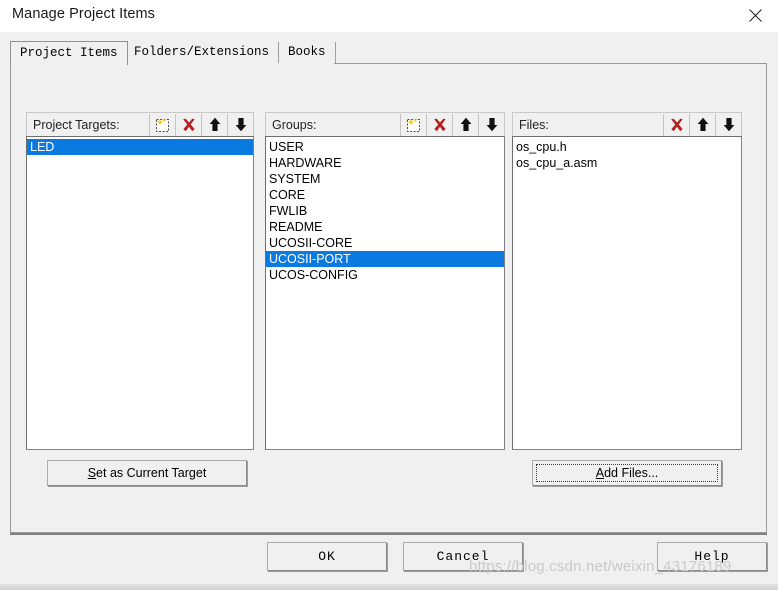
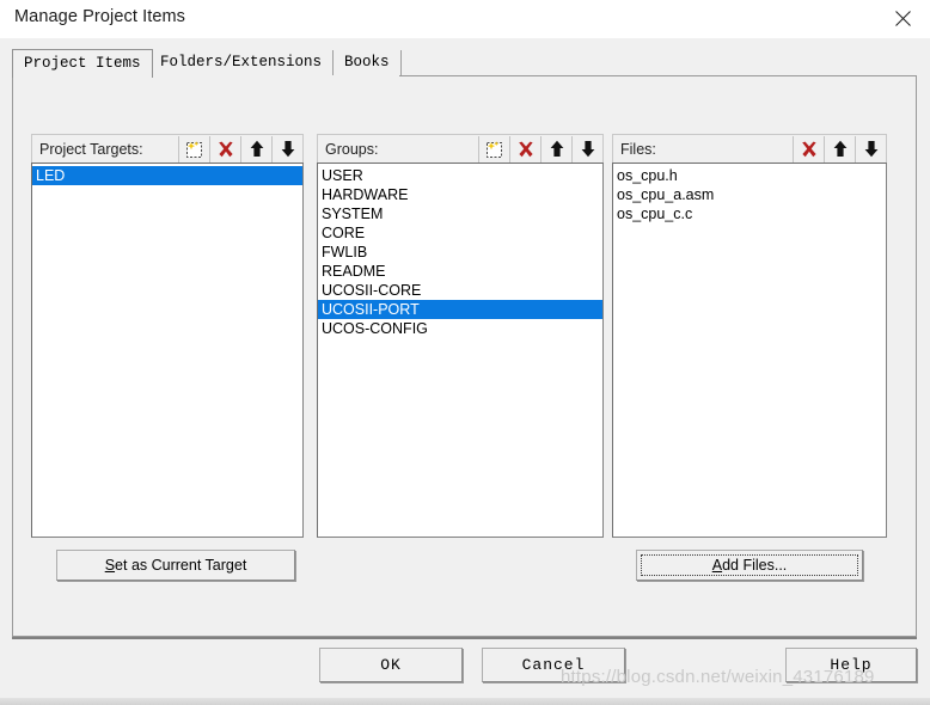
  Manage Project Items
  Project Items
  Folders/Extensions
  Books
  Project Targets:
  LED
  Groups:
  USER
  HARDWARE
  SYSTEM
  CORE
  FWLIB
  README
  UCOSII-CORE
  UCOSII-PORT
  UCOS-CONFIG
  Files:
  os_cpu.h
  os_cpu_a.asm
+ os_cpu_c.c
  Set as Current Target
  Add Files...
  OK
  Cancel
  Help
  https://blog.csdn.net/weixin_43176189
